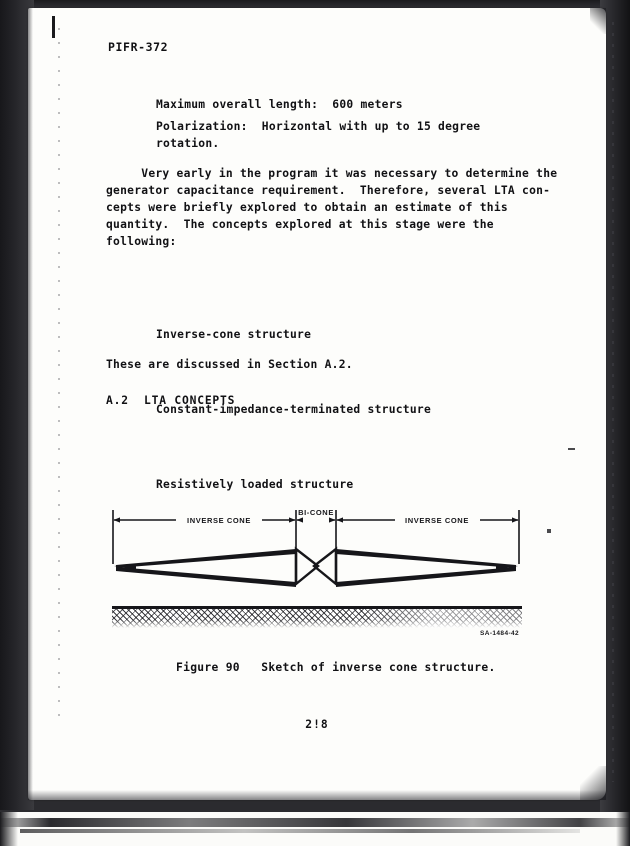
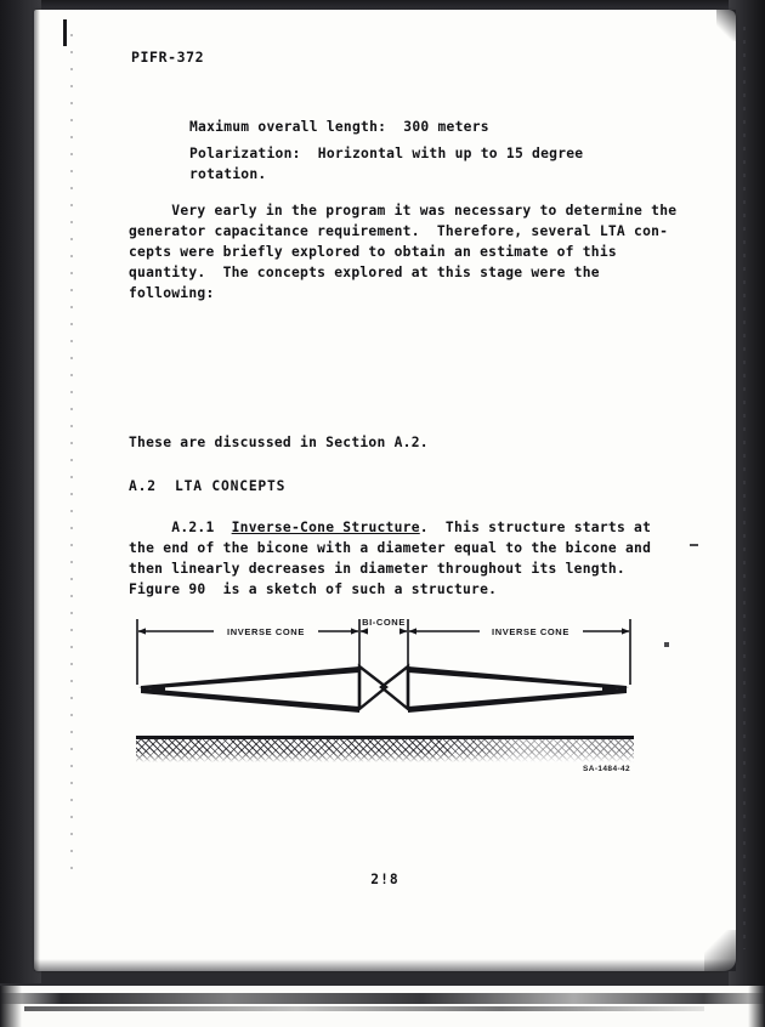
  PIFR-372
- Maximum overall length: 600 meters
+ Maximum overall length: 300 meters
  Polarization: Horizontal with up to 15 degree
  rotation.
  Very early in the program it was necessary to determine the
  generator capacitance requirement. Therefore, several LTA con-
  cepts were briefly explored to obtain an estimate of this
  quantity. The concepts explored at this stage were the
  following:
- Inverse-cone structure
- Constant-impedance-terminated structure
- Resistively loaded structure
  These are discussed in Section A.2.
  A.2 LTA CONCEPTS
+ A.2.1 Inverse-Cone Structure. This structure starts at
+ the end of the bicone with a diameter equal to the bicone and
+ then linearly decreases in diameter throughout its length.
+ Figure 90 is a sketch of such a structure.
  INVERSE CONE
  BI-CONE
  INVERSE CONE
- Figure 90 Sketch of inverse cone structure.
  2!8
